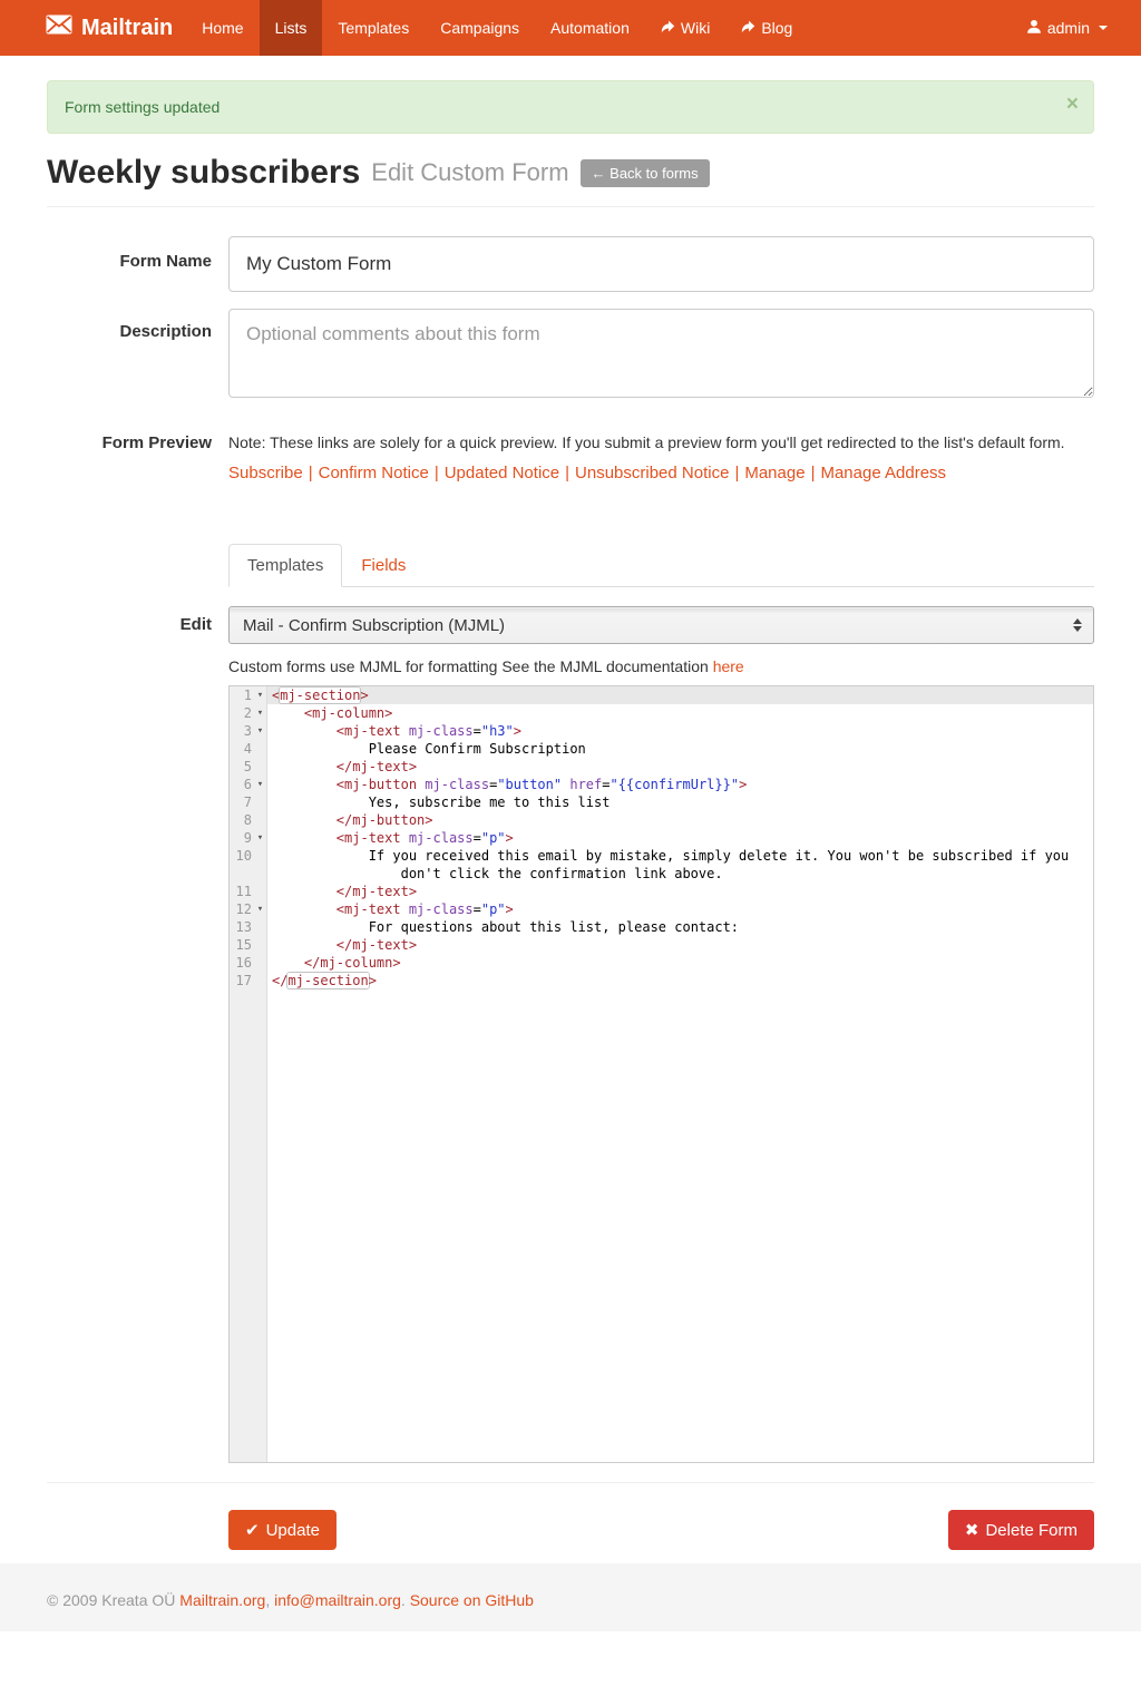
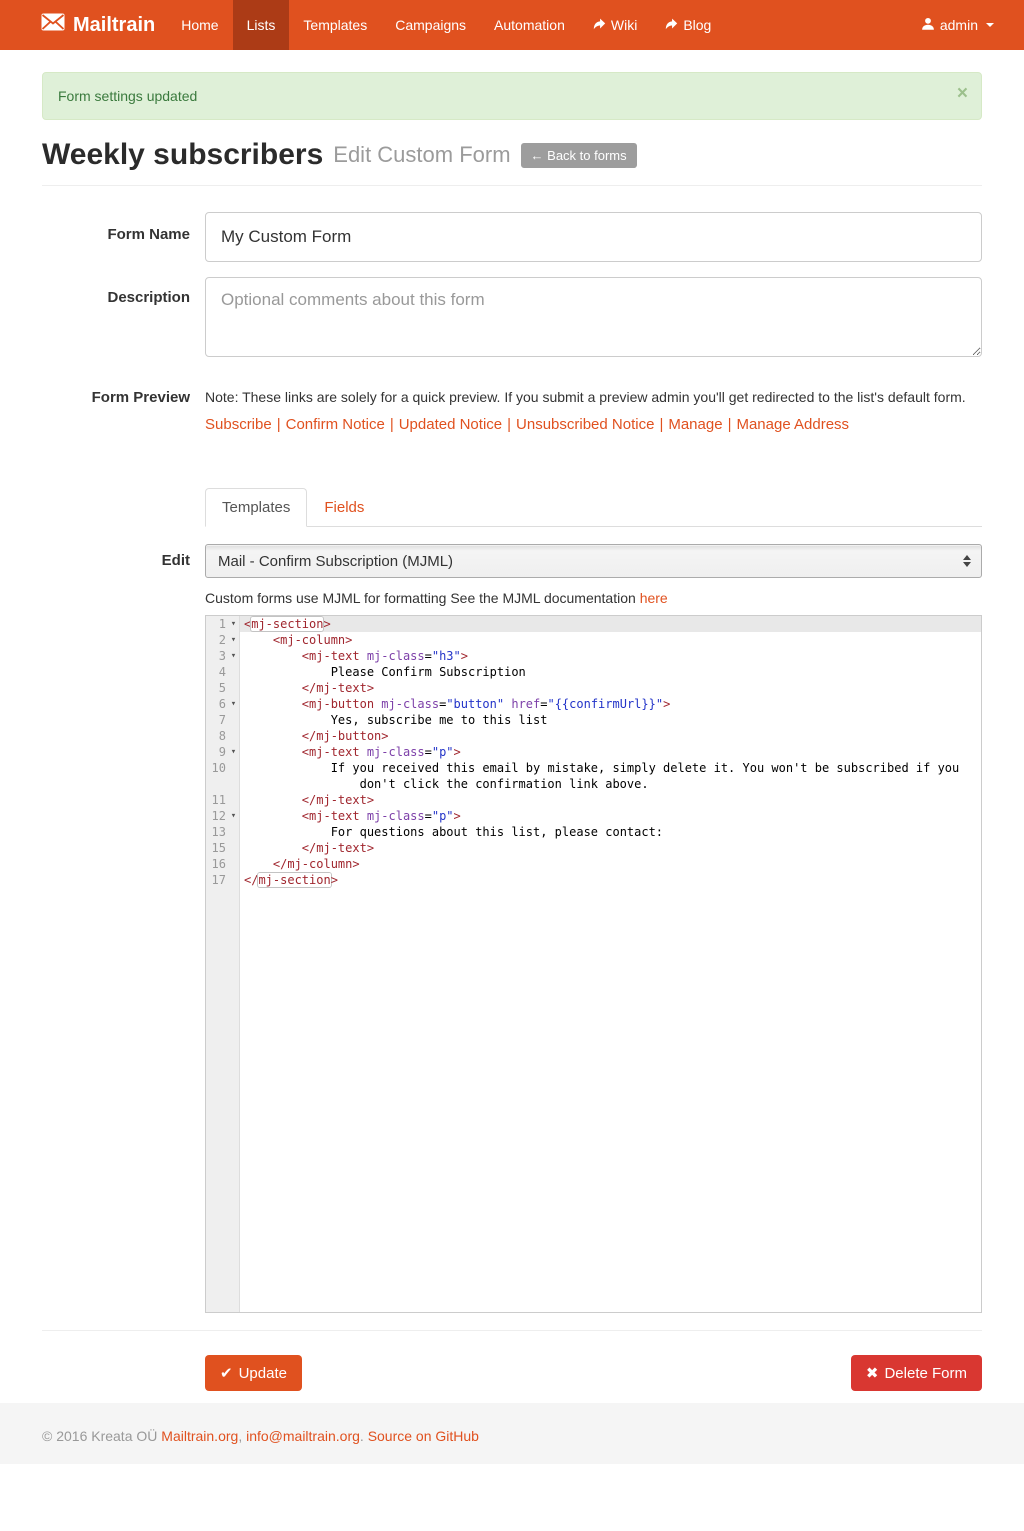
  Mailtrain
  Home
  Lists
  Templates
  Campaigns
  Automation
  Wiki
  Blog
  admin
  Form settings updated
  ×
  Weekly subscribers
  Edit Custom Form
  ← Back to forms
  Form Name
  My Custom Form
  Description
  Optional comments about this form
  Form Preview
- Note: These links are solely for a quick preview. If you submit a preview form you'll get redirected to the list's default form.
+ Note: These links are solely for a quick preview. If you submit a preview admin you'll get redirected to the list's default form.
  Subscribe | Confirm Notice | Updated Notice | Unsubscribed Notice | Manage | Manage Address
  Templates
  Fields
  Edit
  Mail - Confirm Subscription (MJML)
  Custom forms use MJML for formatting See the MJML documentation here
  1
  ▾
  <mj-section>
  2
  ▾
  <mj-column>
  3
  ▾
  <mj-text mj-class="h3">
  4
  Please Confirm Subscription
  5
  </mj-text>
  6
  ▾
  <mj-button mj-class="button" href="{{confirmUrl}}">
  7
  Yes, subscribe me to this list
  8
  </mj-button>
  9
  ▾
  <mj-text mj-class="p">
  10
  If you received this email by mistake, simply delete it. You won't be subscribed if you don't click the confirmation link above.
  11
  </mj-text>
  12
  ▾
  <mj-text mj-class="p">
  13
  For questions about this list, please contact:
  15
  </mj-text>
  16
  </mj-column>
  17
  </mj-section>
  ✔
  Update
  ✖
  Delete Form
- © 2009 Kreata OÜ Mailtrain.org, info@mailtrain.org. Source on GitHub
+ © 2016 Kreata OÜ Mailtrain.org, info@mailtrain.org. Source on GitHub
